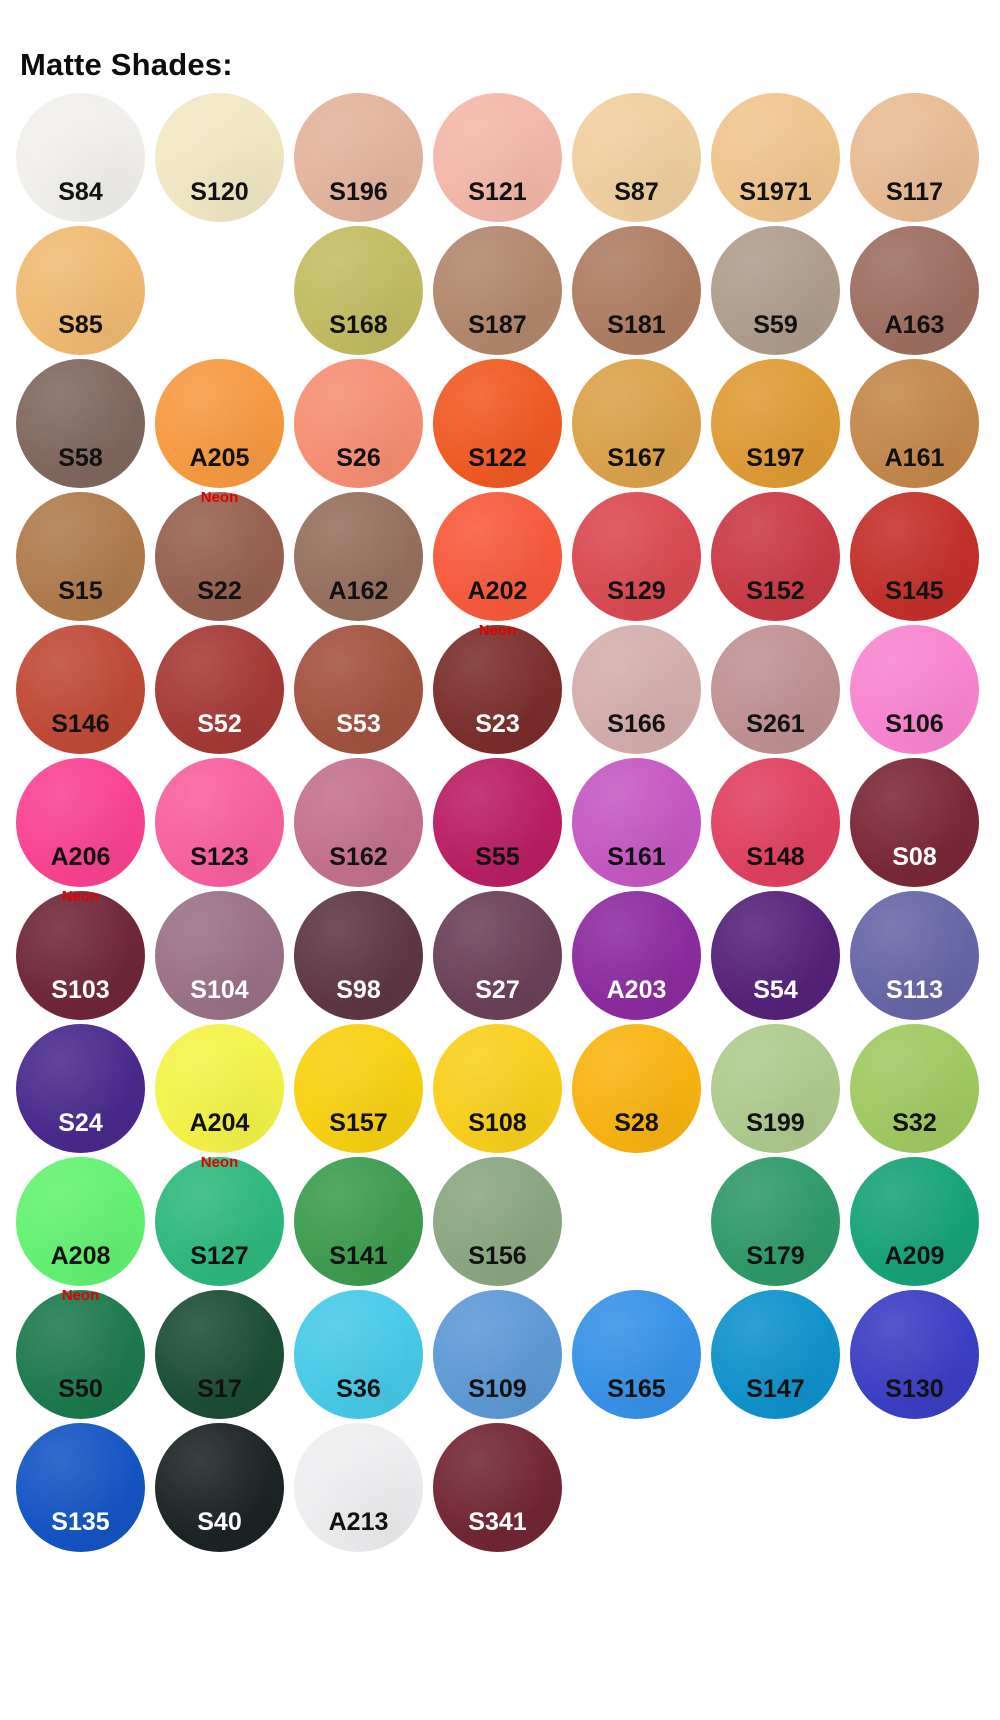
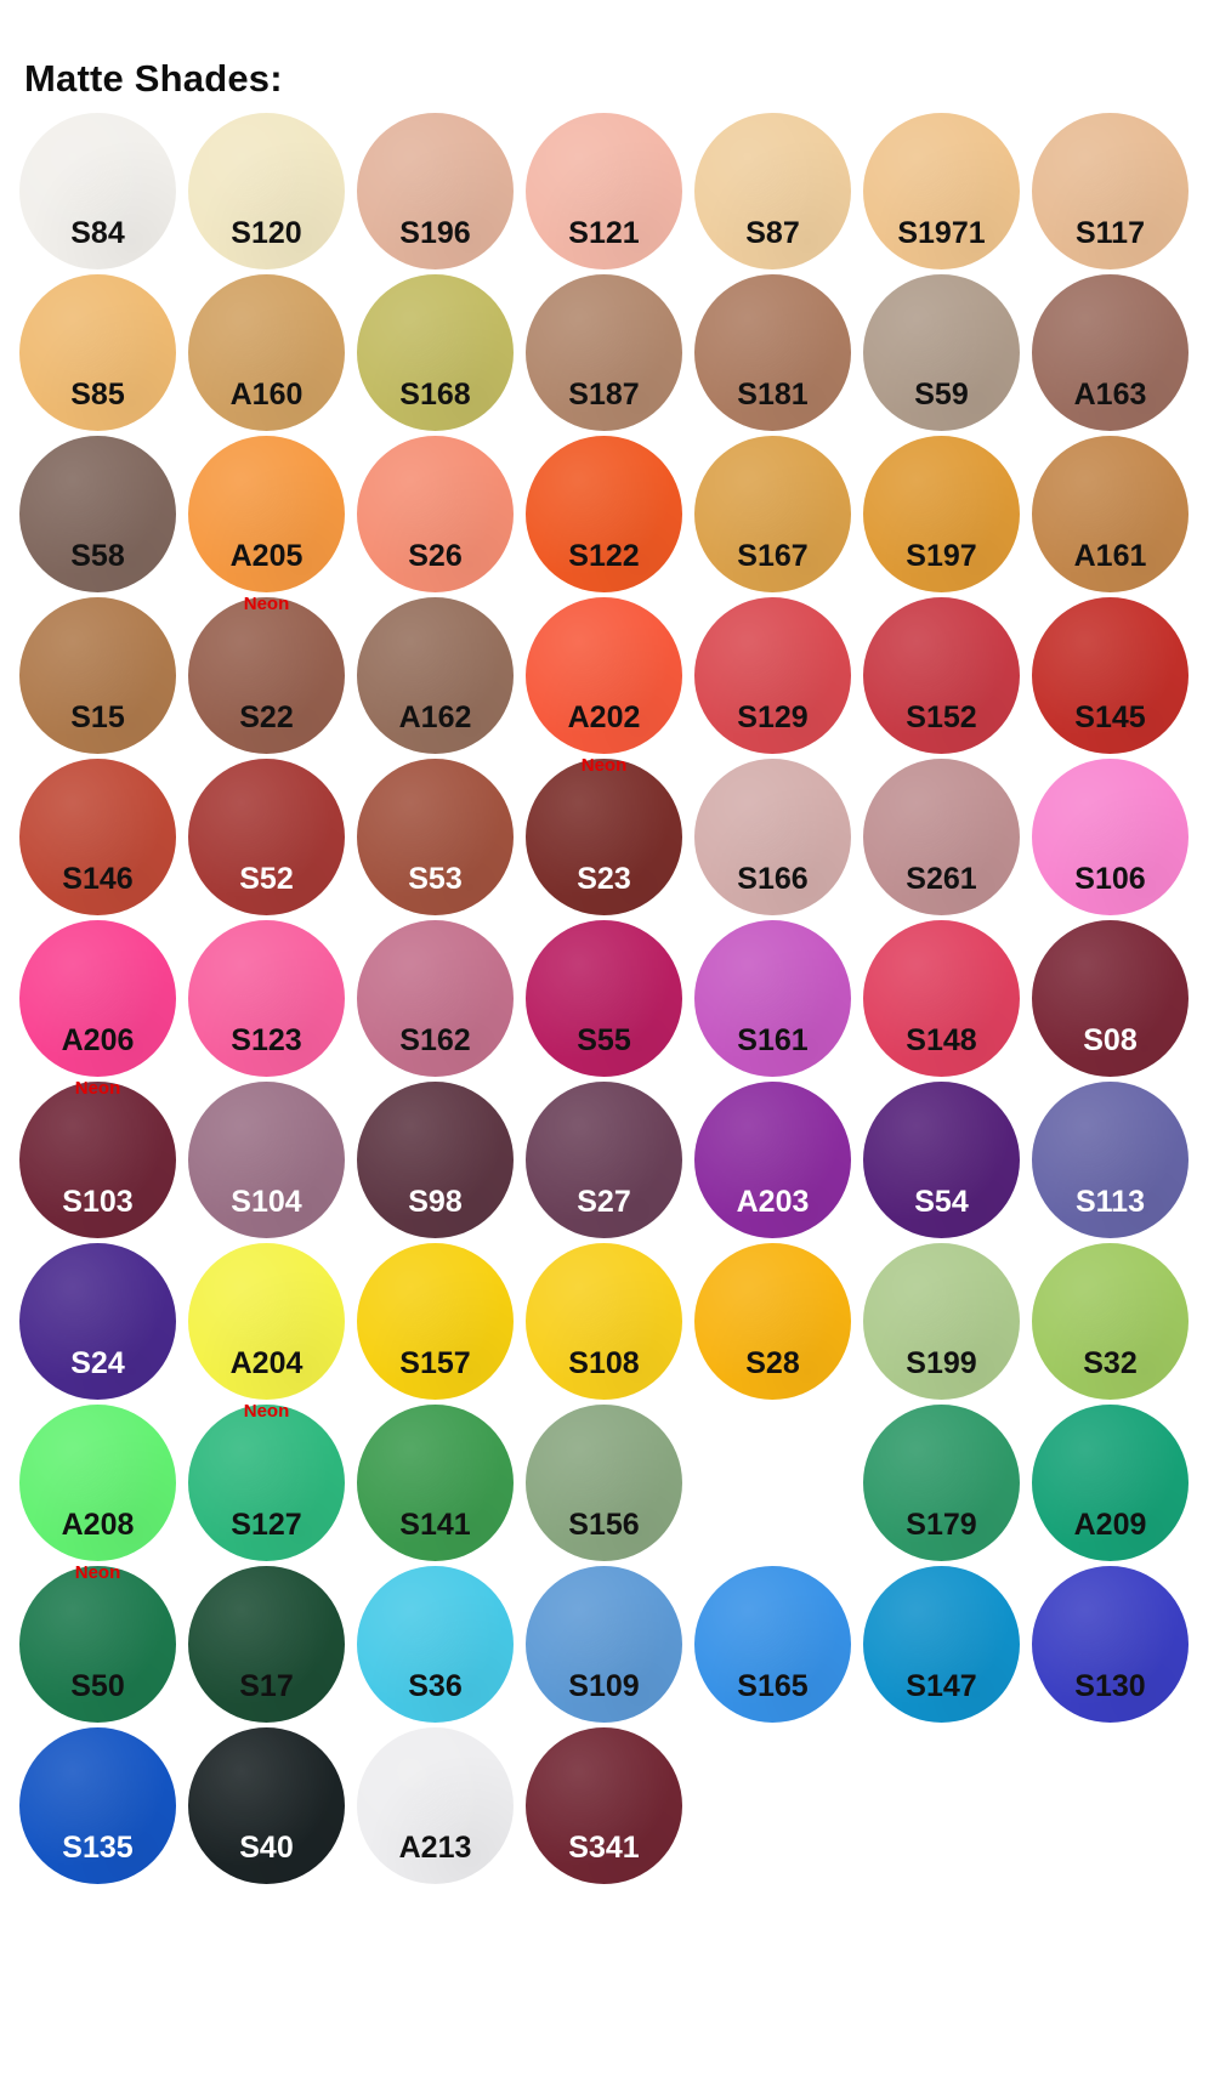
  Matte Shades:
  S84
  S120
  S196
  S121
  S87
  S1971
  S117
  S85
+ A160
  S168
  S187
  S181
  S59
  A163
  S58
  A205
  Neon
  S26
  S122
  S167
  S197
  A161
  S15
  S22
  A162
  A202
  Neon
  S129
  S152
  S145
  S146
  S52
  S53
  S23
  S166
  S261
  S106
  A206
  Neon
  S123
  S162
  S55
  S161
  S148
  S08
  S103
  S104
  S98
  S27
  A203
  S54
  S113
  S24
  A204
  Neon
  S157
  S108
  S28
  S199
  S32
  A208
  Neon
  S127
  S141
  S156
  S179
  A209
  S50
  S17
  S36
  S109
  S165
  S147
  S130
  S135
  S40
  A213
  S341
